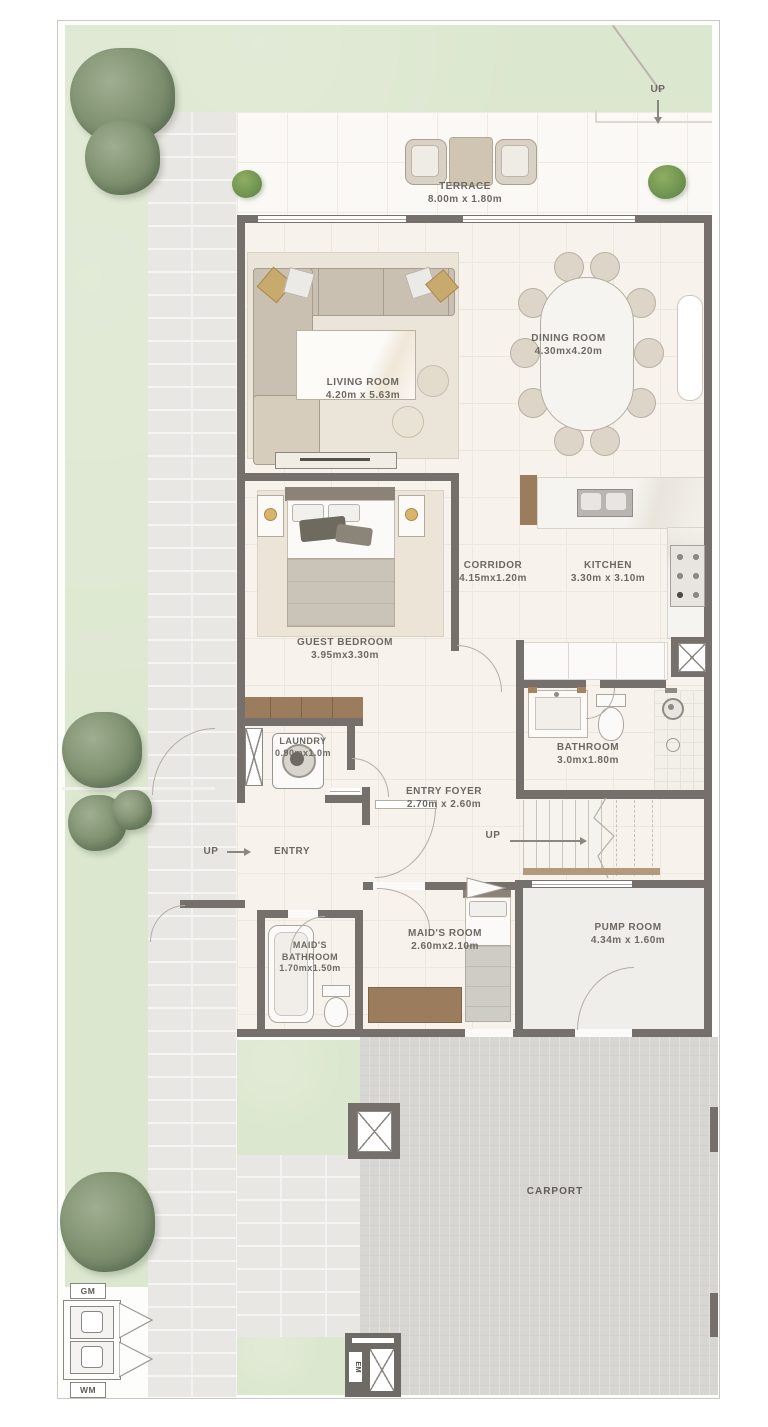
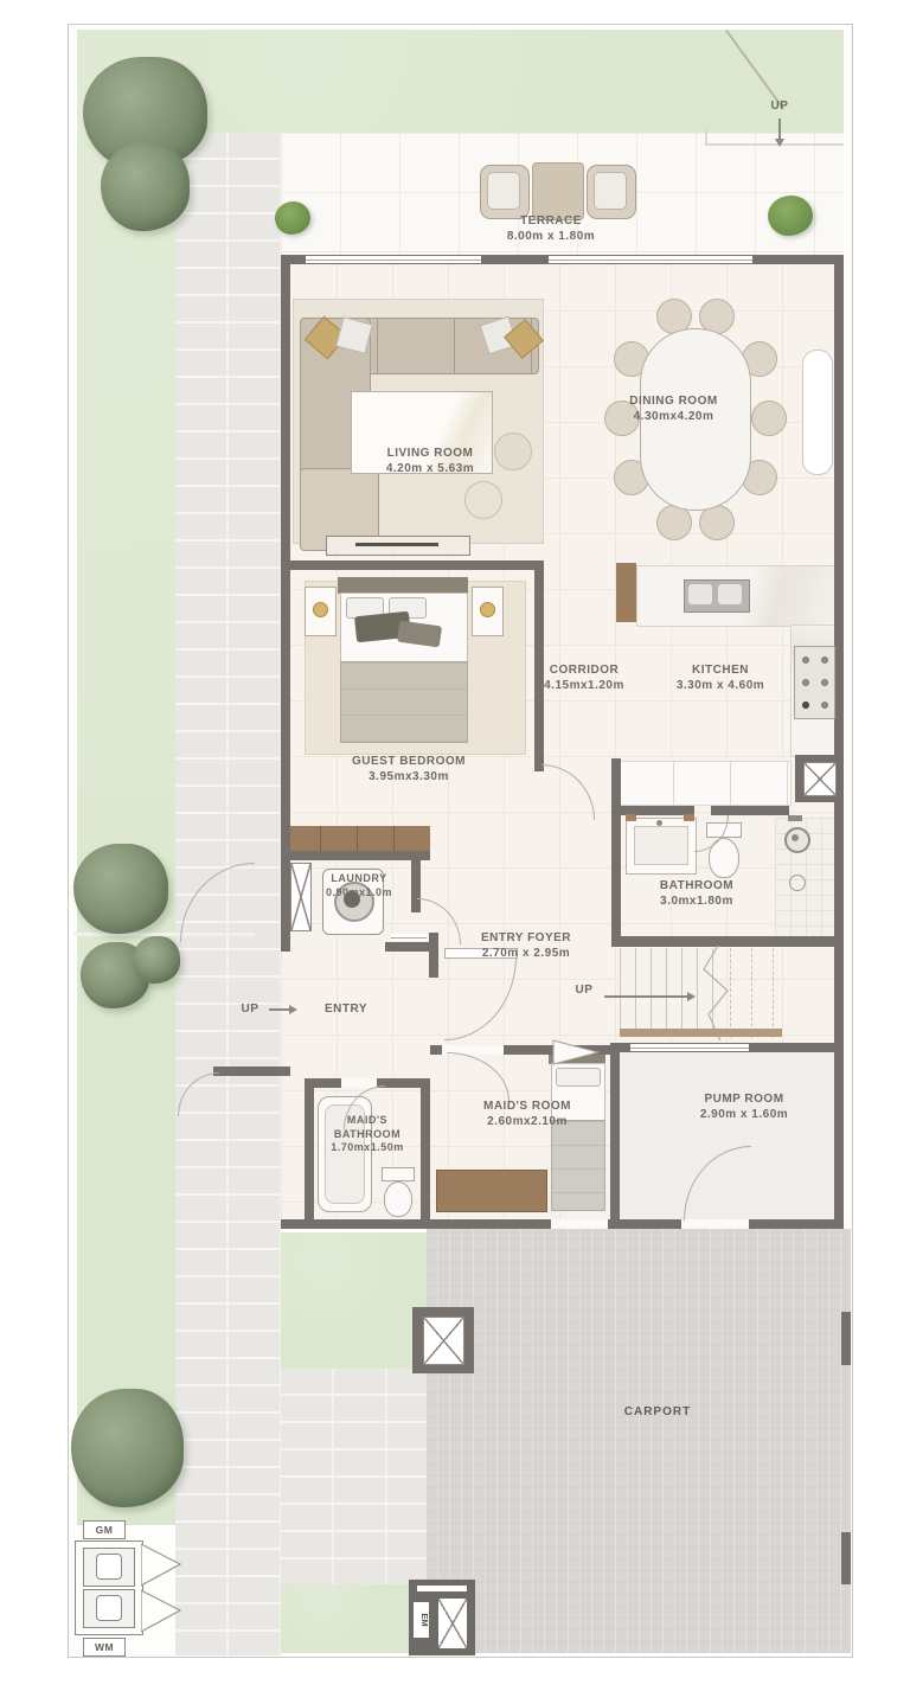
  GM
  WM
  UP
  UP
  UP
  TERRACE
  8.00m x 1.80m
  LIVING ROOM
  4.20m x 5.63m
  DINING ROOM
  4.30mx4.20m
  CORRIDOR
  4.15mx1.20m
  KITCHEN
- 3.30m x 3.10m
+ 3.30m x 4.60m
  GUEST BEDROOM
  3.95mx3.30m
  LAUNDRY
  0.90mx1.0m
  BATHROOM
  3.0mx1.80m
  ENTRY FOYER
- 2.70m x 2.60m
+ 2.70m x 2.95m
  ENTRY
  MAID'S ROOM
  2.60mx2.10m
  MAID'S BATHROOM
  1.70mx1.50m
  PUMP ROOM
- 4.34m x 1.60m
+ 2.90m x 1.60m
  CARPORT
